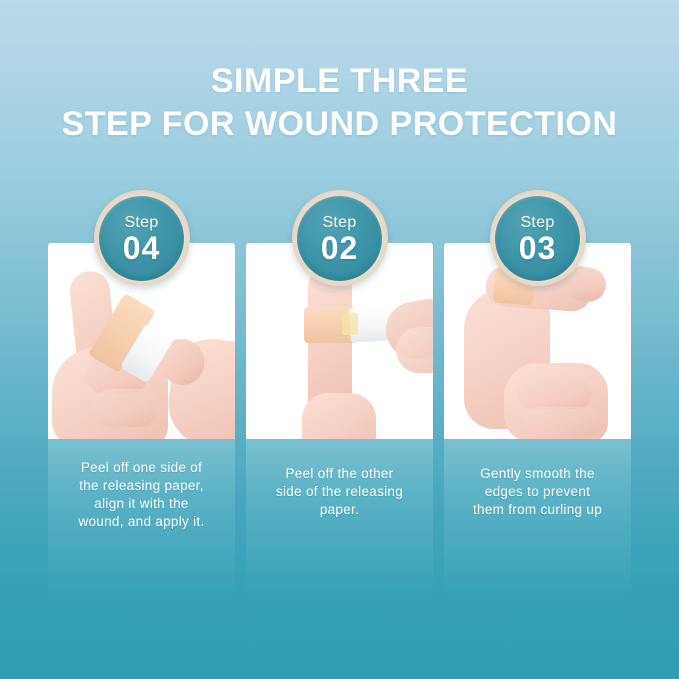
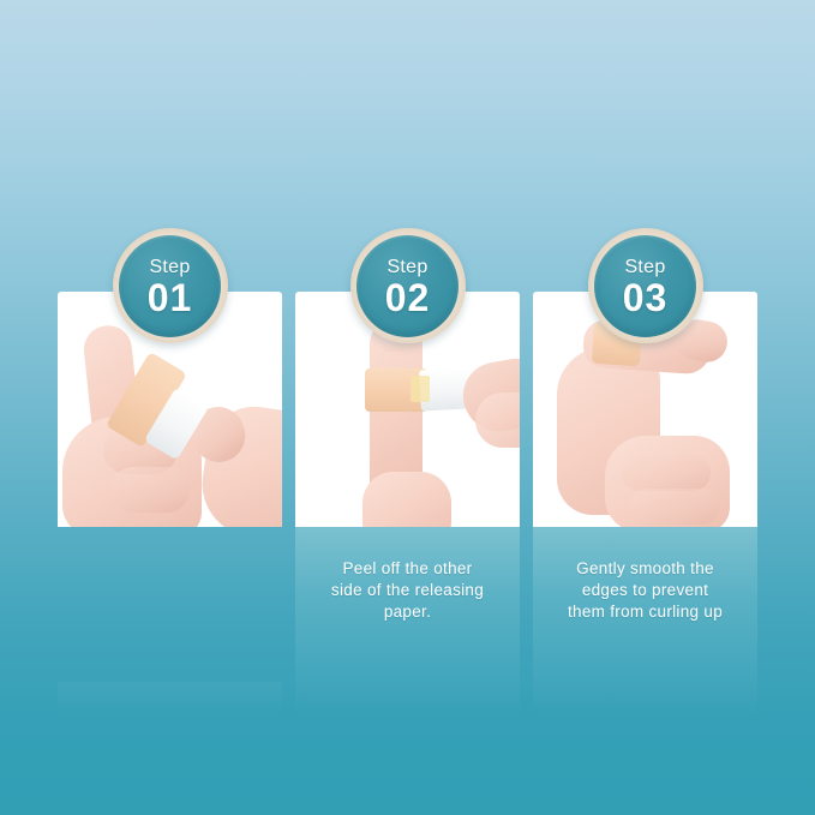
- SIMPLE THREE
- STEP FOR WOUND PROTECTION
- Peel off one side of
- the releasing paper,
- align it with the
- wound, and apply it.
  Step
- 04
+ 01
  Peel off the other
  side of the releasing
  paper.
  Step
  02
  Gently smooth the
  edges to prevent
  them from curling up
  Step
  03
